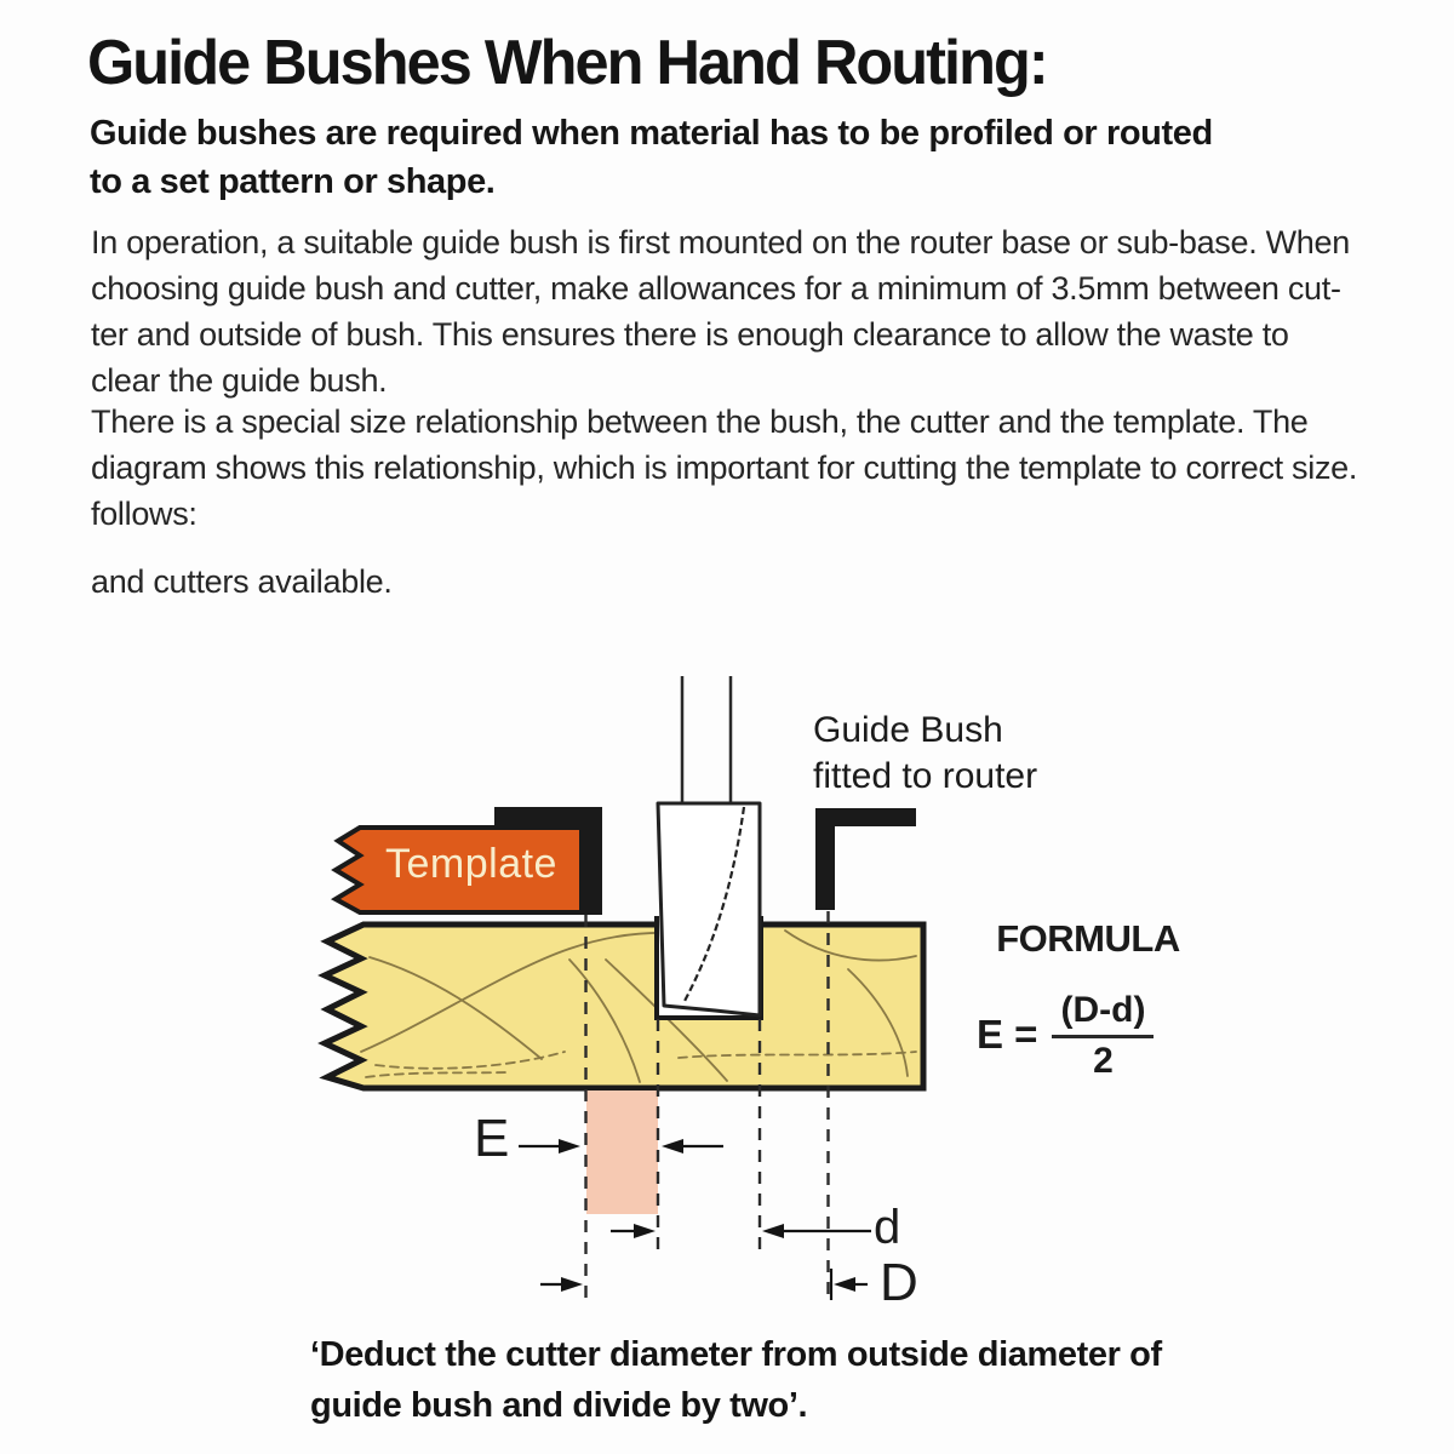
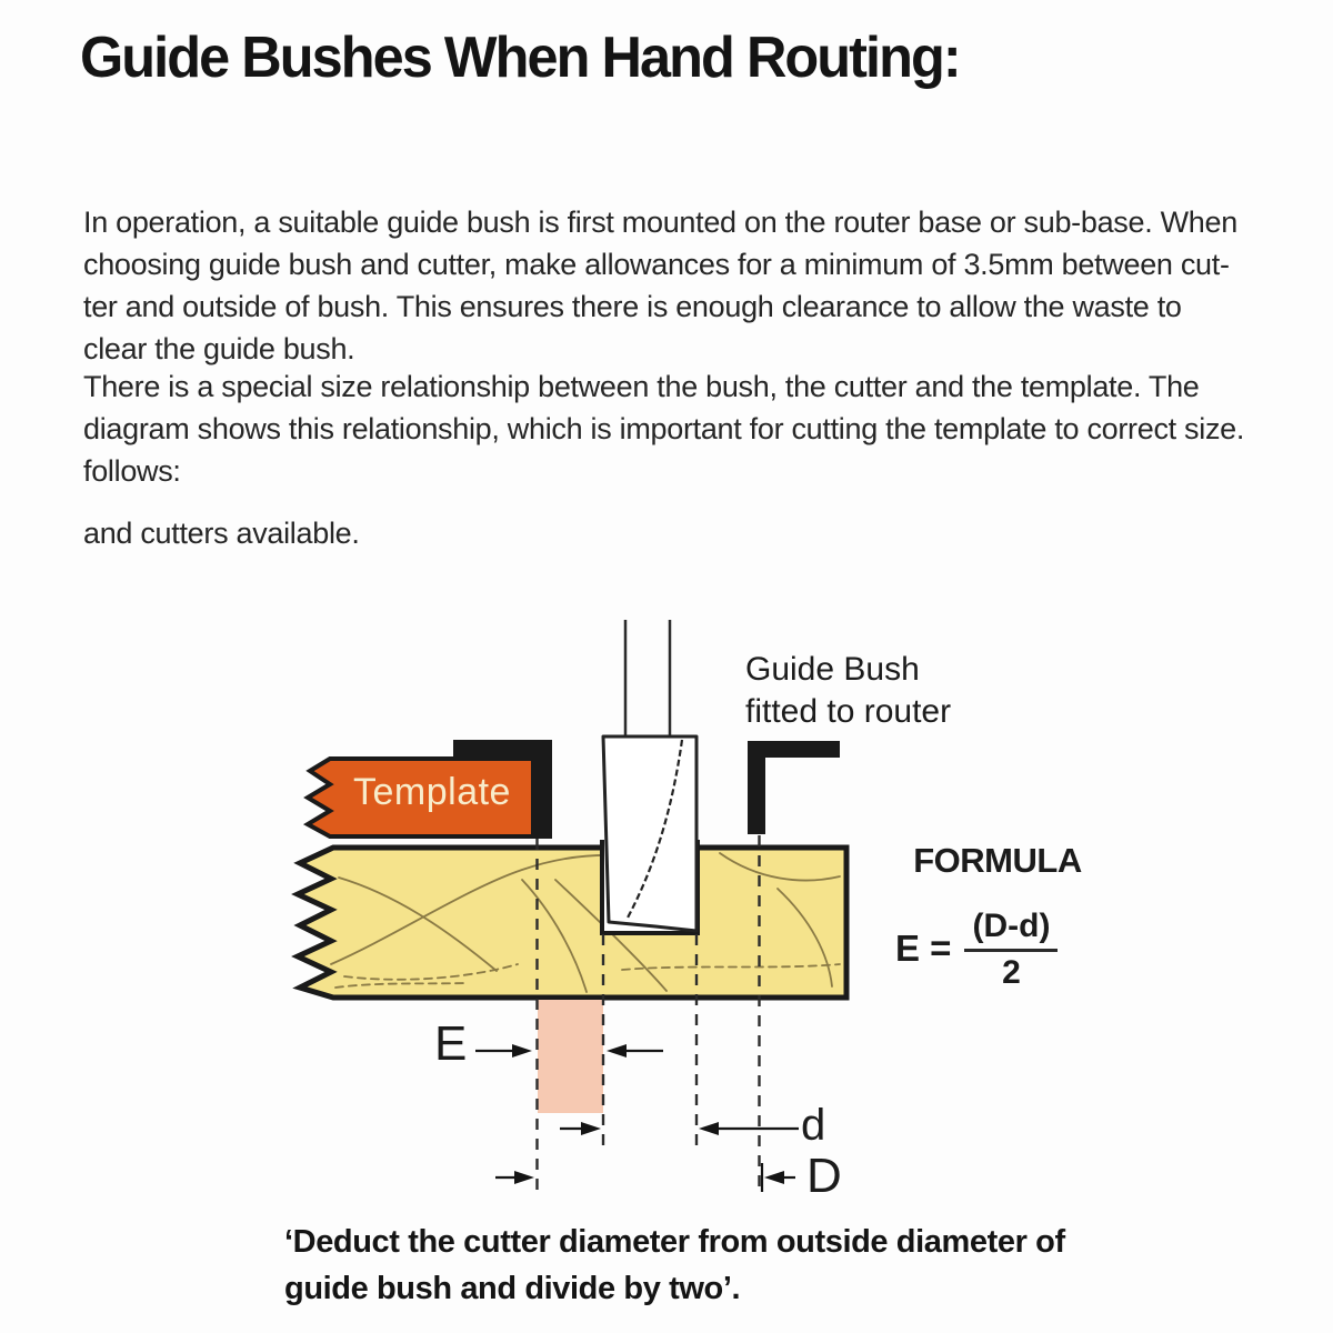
  Guide Bushes When Hand Routing:
- Guide bushes are required when material has to be profiled or routed
- to a set pattern or shape.
  In operation, a suitable guide bush is first mounted on the router base or sub-base. When
  choosing guide bush and cutter, make allowances for a minimum of 3.5mm between cut-
  ter and outside of bush. This ensures there is enough clearance to allow the waste to
  clear the guide bush.
  There is a special size relationship between the bush, the cutter and the template. The
  diagram shows this relationship, which is important for cutting the template to correct size.
  follows:
  and cutters available.
  Template
  Guide Bush
  fitted to router
  FORMULA
  E =
  (D-d)
  2
  E
  d
  D
  ‘Deduct the cutter diameter from outside diameter of
  guide bush and divide by two’.
